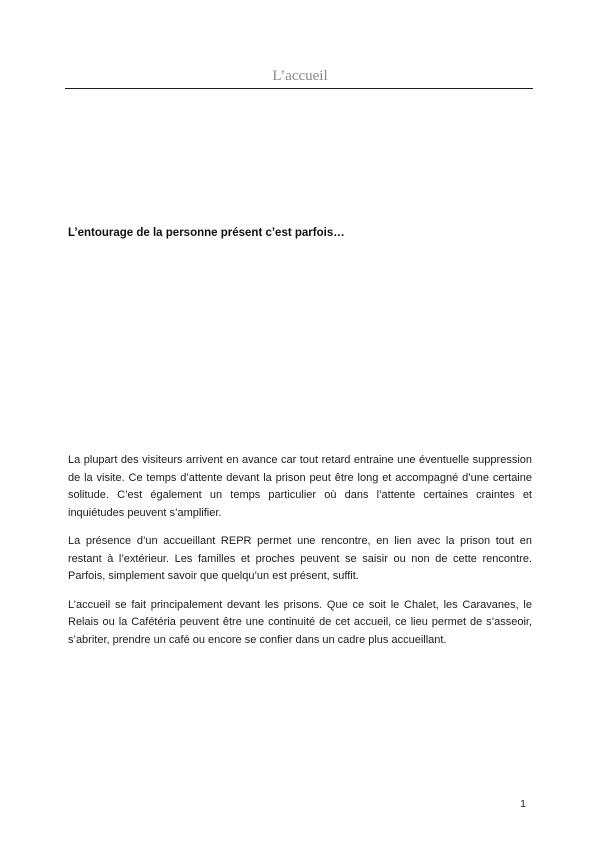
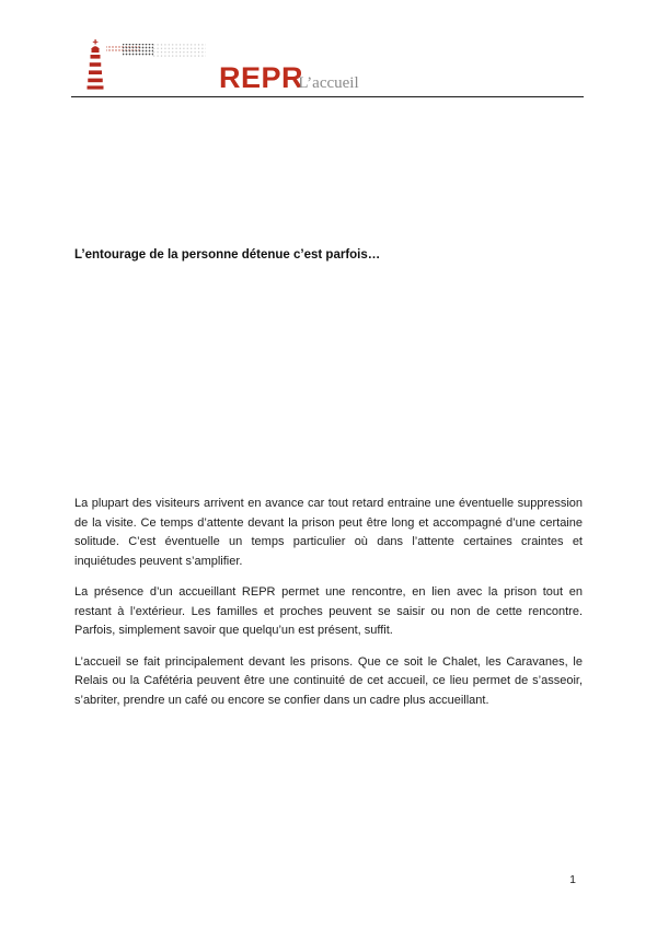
+ REPR
  L’accueil
- L’entourage de la personne présent c’est parfois…
+ L’entourage de la personne détenue c’est parfois…
- La plupart des visiteurs arrivent en avance car tout retard entraine une éventuelle suppression de la visite. Ce temps d’attente devant la prison peut être long et accompagné d’une certaine solitude. C’est également un temps particulier où dans l’attente certaines craintes et inquiétudes peuvent s’amplifier.
+ La plupart des visiteurs arrivent en avance car tout retard entraine une éventuelle suppression de la visite. Ce temps d’attente devant la prison peut être long et accompagné d’une certaine solitude. C’est éventuelle un temps particulier où dans l’attente certaines craintes et inquiétudes peuvent s’amplifier.
  La présence d’un accueillant REPR permet une rencontre, en lien avec la prison tout en restant à l’extérieur. Les familles et proches peuvent se saisir ou non de cette rencontre. Parfois, simplement savoir que quelqu’un est présent, suffit.
  L’accueil se fait principalement devant les prisons. Que ce soit le Chalet, les Caravanes, le Relais ou la Cafétéria peuvent être une continuité de cet accueil, ce lieu permet de s’asseoir, s’abriter, prendre un café ou encore se confier dans un cadre plus accueillant.
  1
